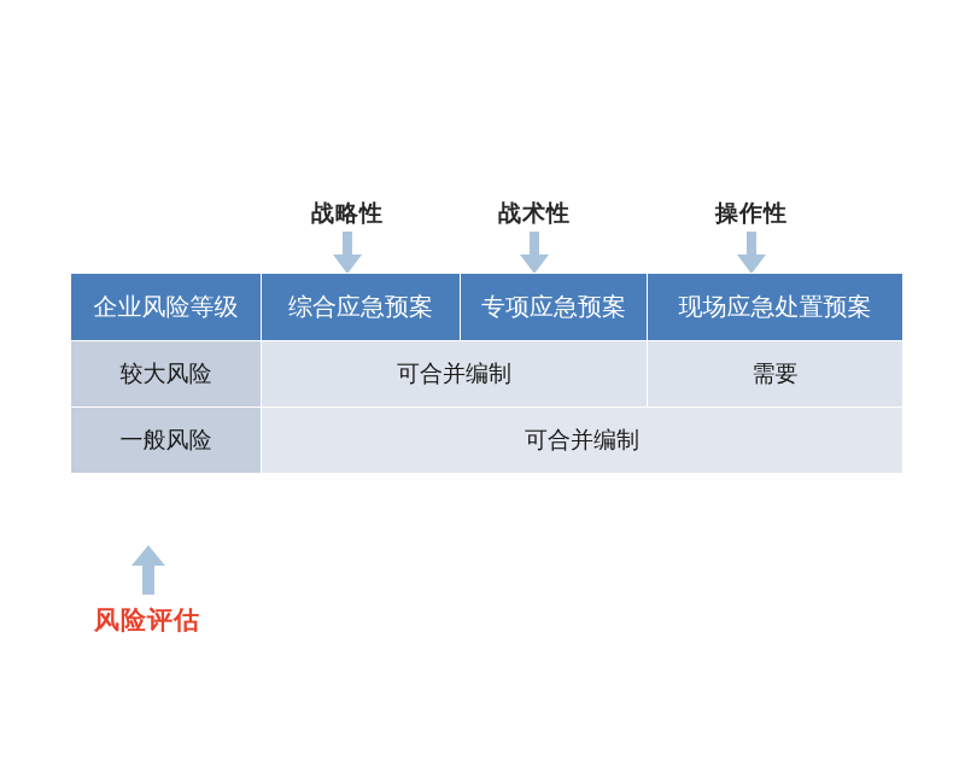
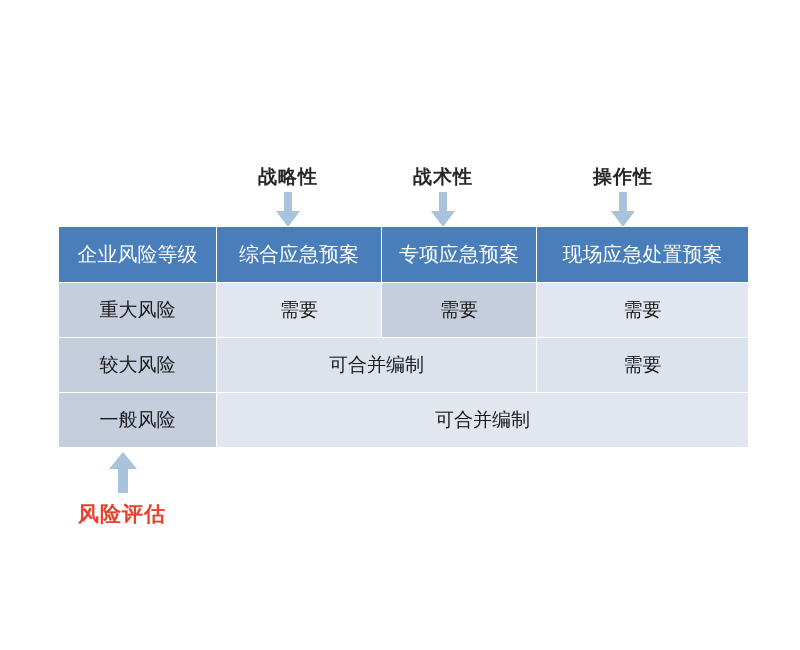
  战略性
  战术性
  操作性
  企业风险等级	综合应急预案	专项应急预案	现场应急处置预案
+ 重大风险	需要	需要	需要
  较大风险	可合并编制	需要
  一般风险	可合并编制
  风险评估
